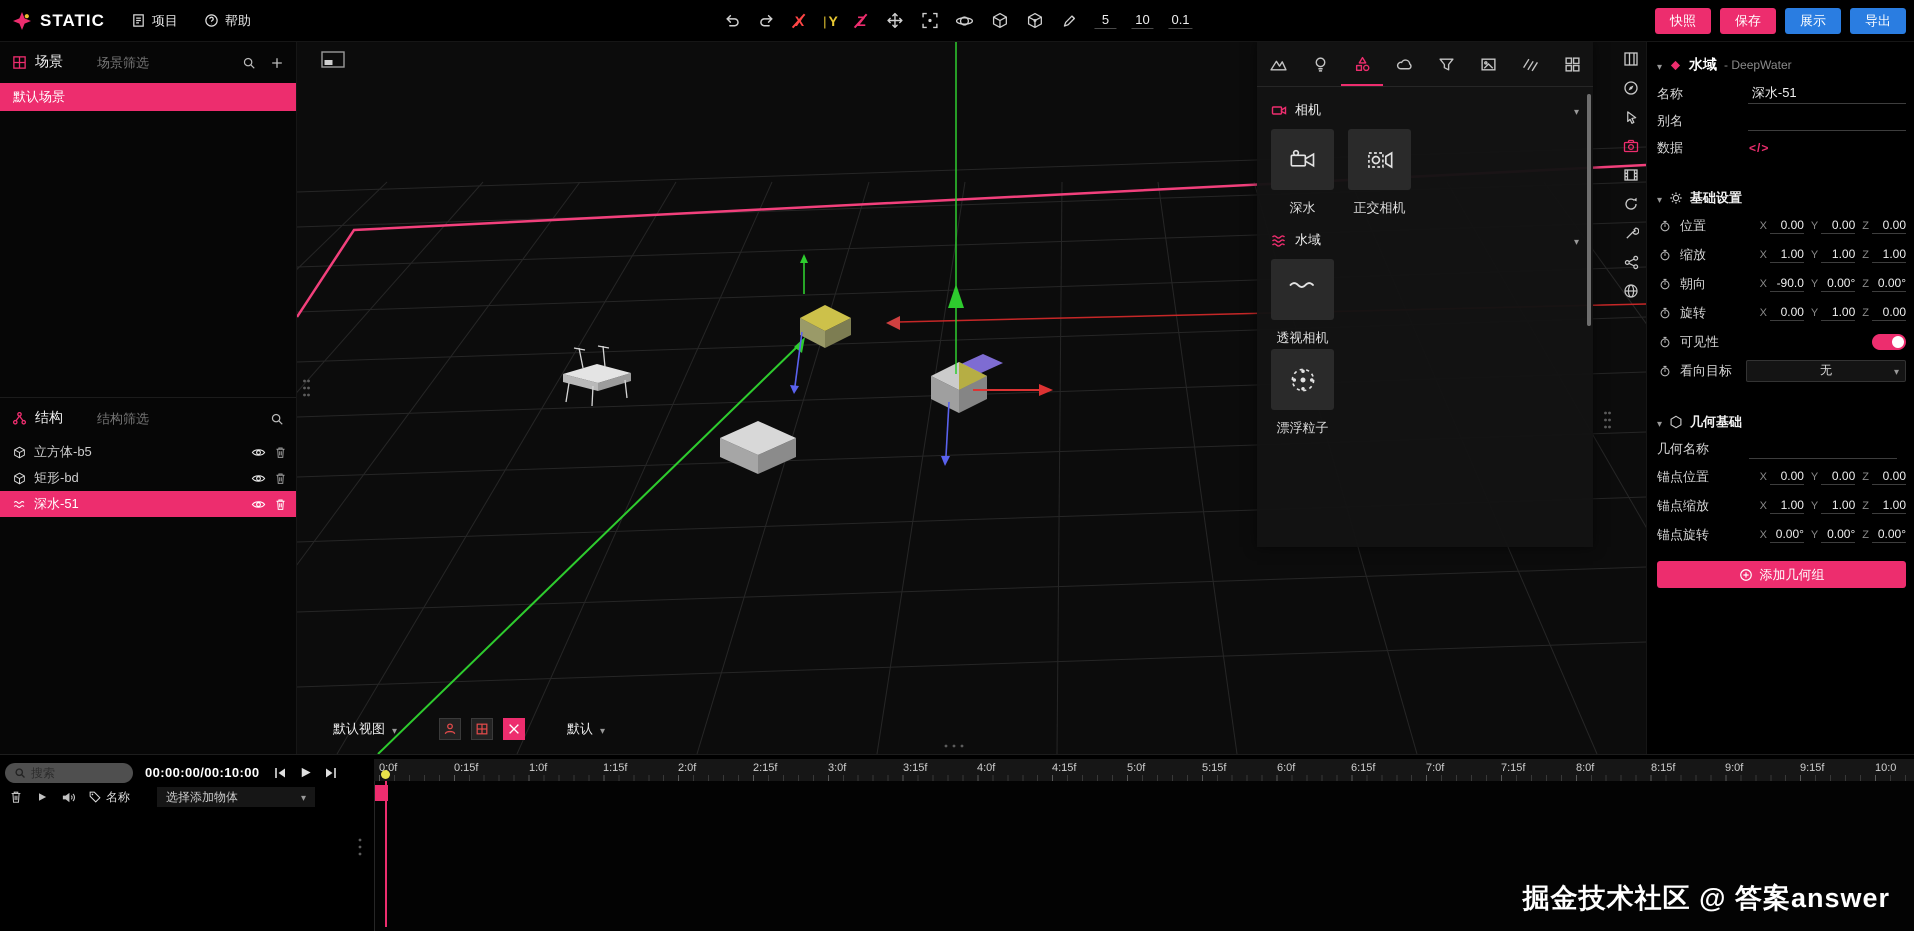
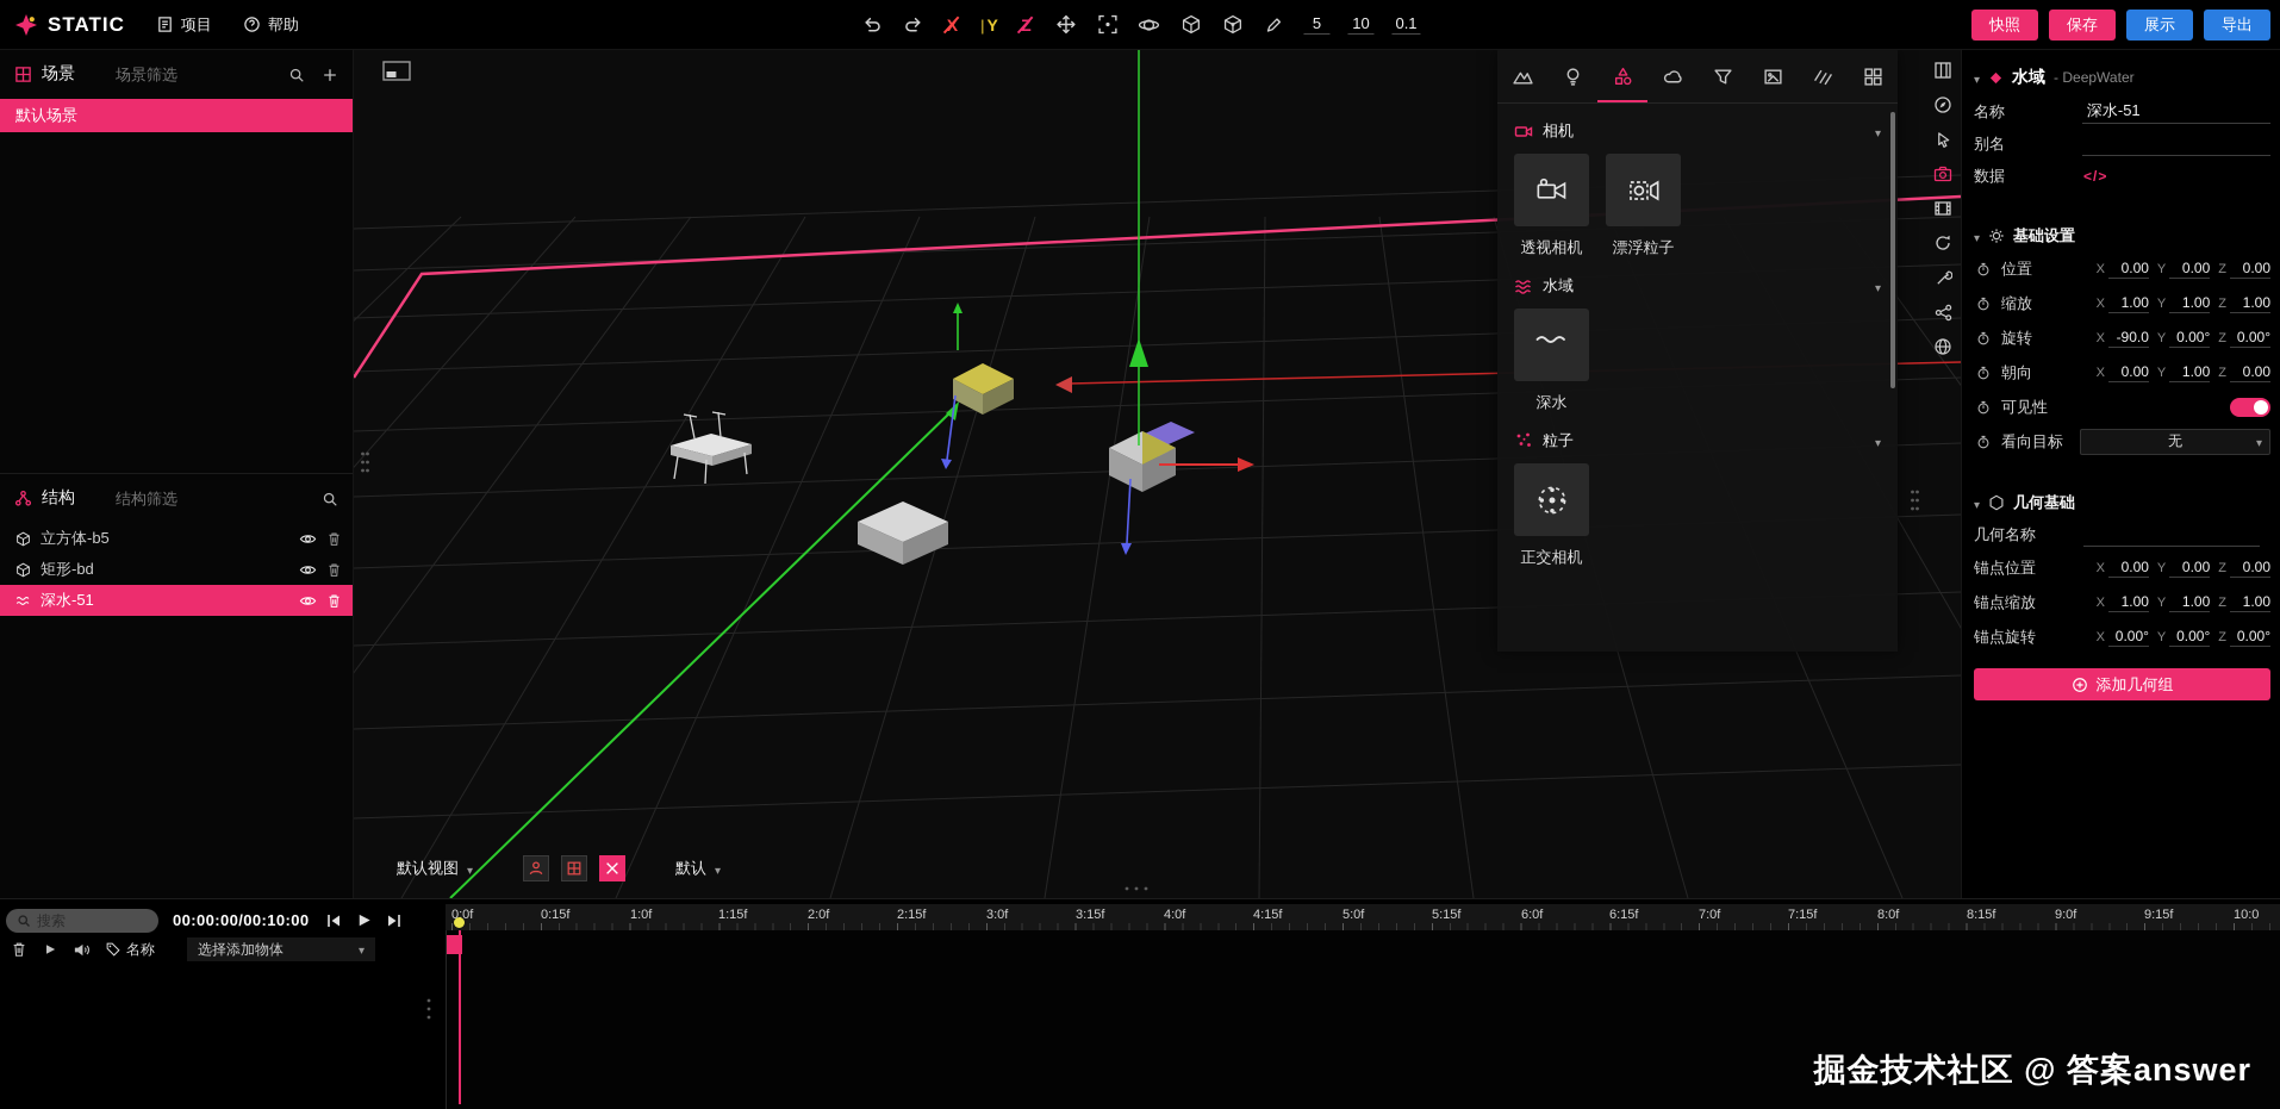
  STATIC
  项目
  帮助
  X
  Y
  Z
  5
  10
  0.1
  快照
  保存
  展示
  导出
  场景
  场景筛选
  默认场景
  结构
  结构筛选
  立方体-b5
  矩形-bd
  深水-51
  默认视图
  默认
  相机
- 深水
+ 透视相机
- 正交相机
+ 漂浮粒子
  水域
- 透视相机
+ 深水
+ 粒子
- 漂浮粒子
+ 正交相机
  水域
  - DeepWater
  名称
  深水-51
  别名
  数据
  </>
  基础设置
  位置
  X
  0.00
  Y
  0.00
  Z
  0.00
  缩放
  X
  1.00
  Y
  1.00
  Z
  1.00
- 朝向
+ 旋转
  X
  -90.0
  Y
  0.00°
  Z
  0.00°
- 旋转
+ 朝向
  X
  0.00
  Y
  1.00
  Z
  0.00
  可见性
  看向目标
  无
  几何基础
  几何名称
  锚点位置
  X
  0.00
  Y
  0.00
  Z
  0.00
  锚点缩放
  X
  1.00
  Y
  1.00
  Z
  1.00
  锚点旋转
  X
  0.00°
  Y
  0.00°
  Z
  0.00°
  添加几何组
  搜索
  00:00:00/00:10:00
  名称
  选择添加物体
  0:0f
  0:15f
  1:0f
  1:15f
  2:0f
  2:15f
  3:0f
  3:15f
  4:0f
  4:15f
  5:0f
  5:15f
  6:0f
  6:15f
  7:0f
  7:15f
  8:0f
  8:15f
  9:0f
  9:15f
  10:0
  掘金技术社区 @ 答案answer
